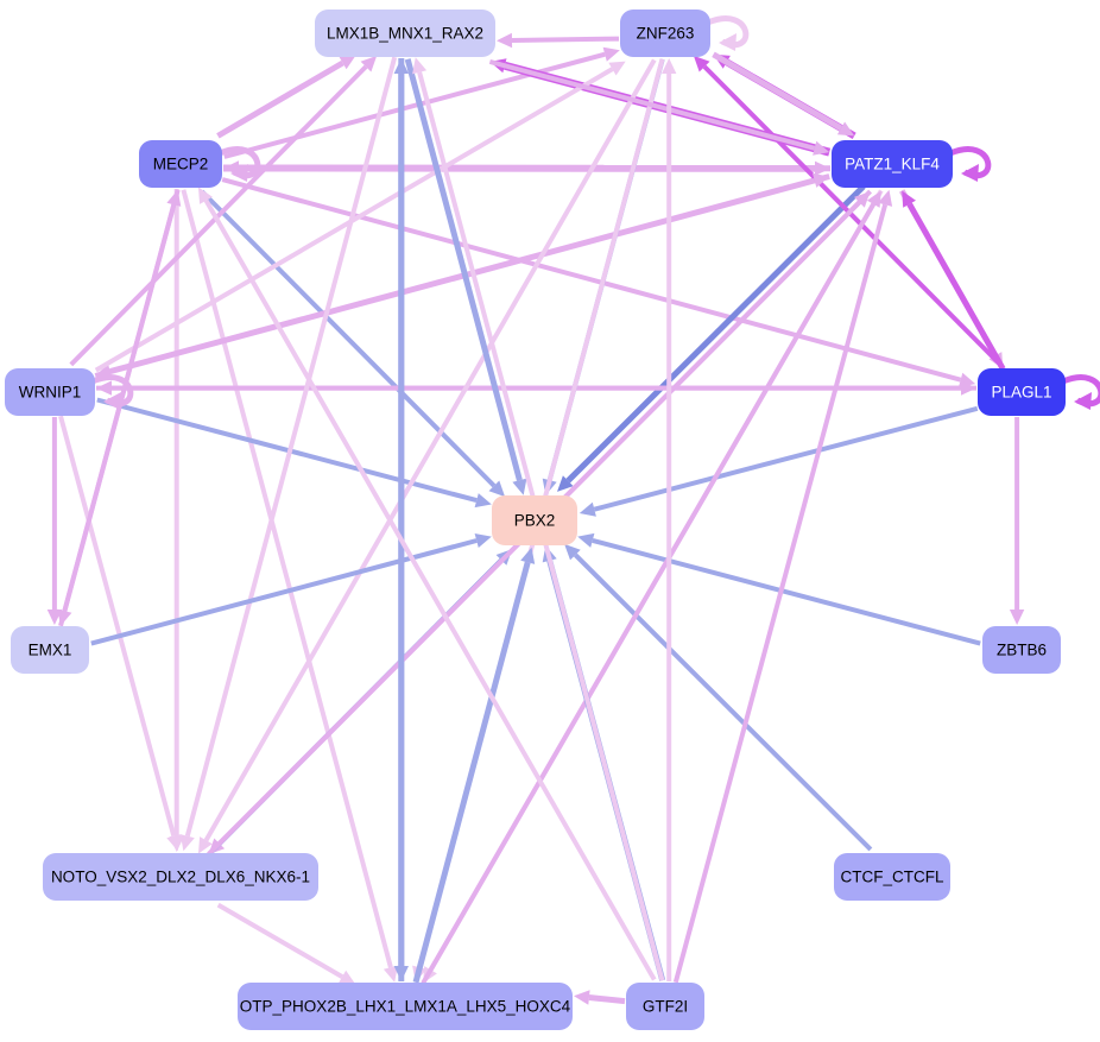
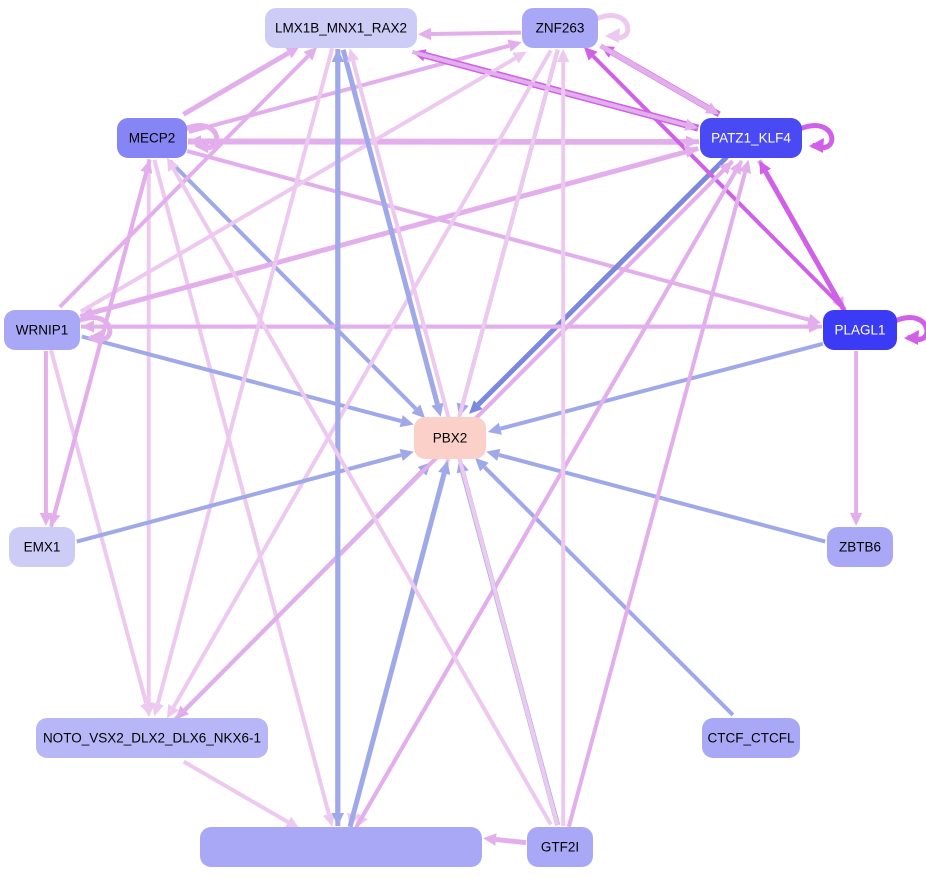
  LMX1B_MNX1_RAX2
  ZNF263
  MECP2
  PATZ1_KLF4
  WRNIP1
  PLAGL1
  PBX2
  EMX1
  ZBTB6
  NOTO_VSX2_DLX2_DLX6_NKX6-1
  CTCF_CTCFL
- OTP_PHOX2B_LHX1_LMX1A_LHX5_HOXC4
  GTF2I
